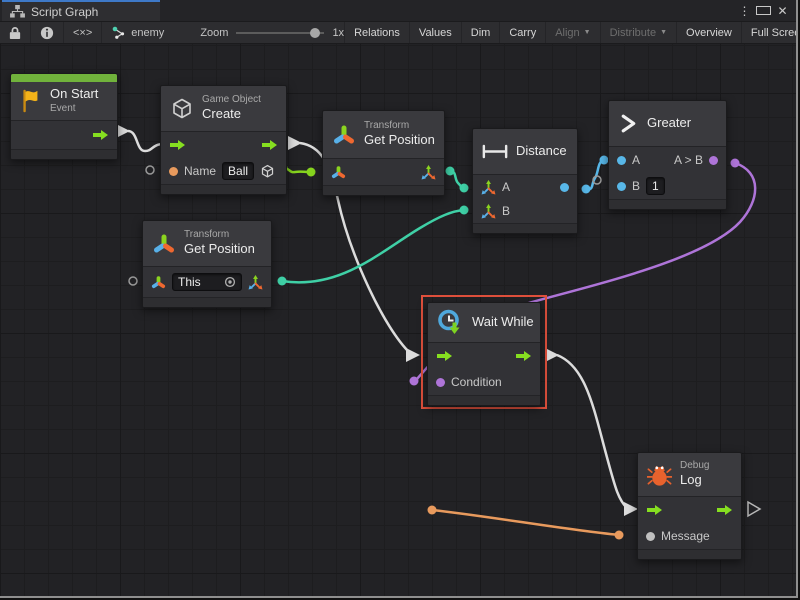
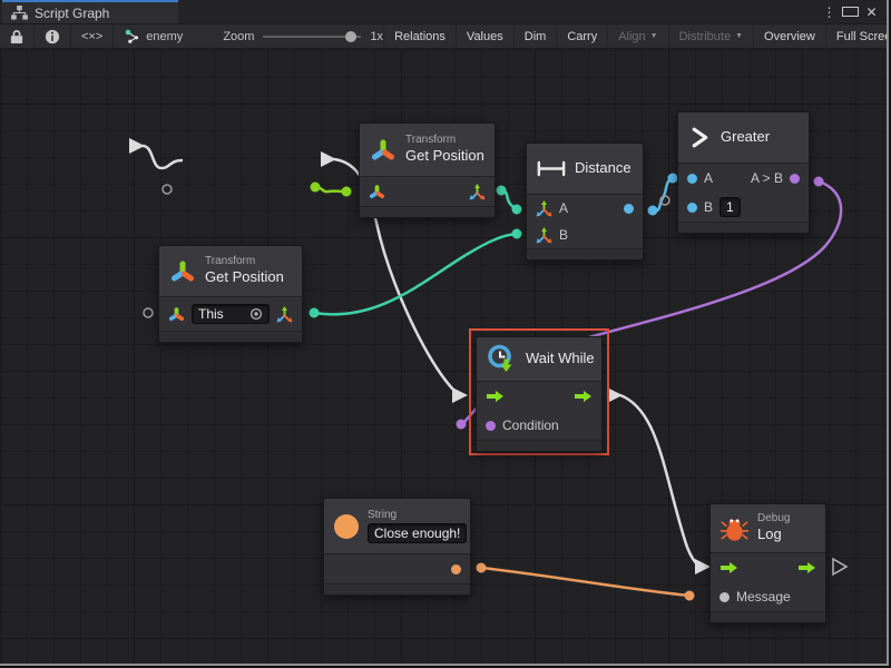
- On Start
- Event
- Game Object
- Create
- Name
- Ball
  Transform
  Get Position
  Distance
  A
  B
  Greater
  A
  A > B
  B
  1
  Transform
  Get Position
  This
  Wait While
  Condition
+ String
+ Close enough!
  Debug
  Log
  Message
  Script Graph
  ⋮
  ✕
  <×>
  enemy
  Zoom
  1x
  Relations
  Values
  Dim
  Carry
  Align
  Distribute
  Overview
  Full Scre
